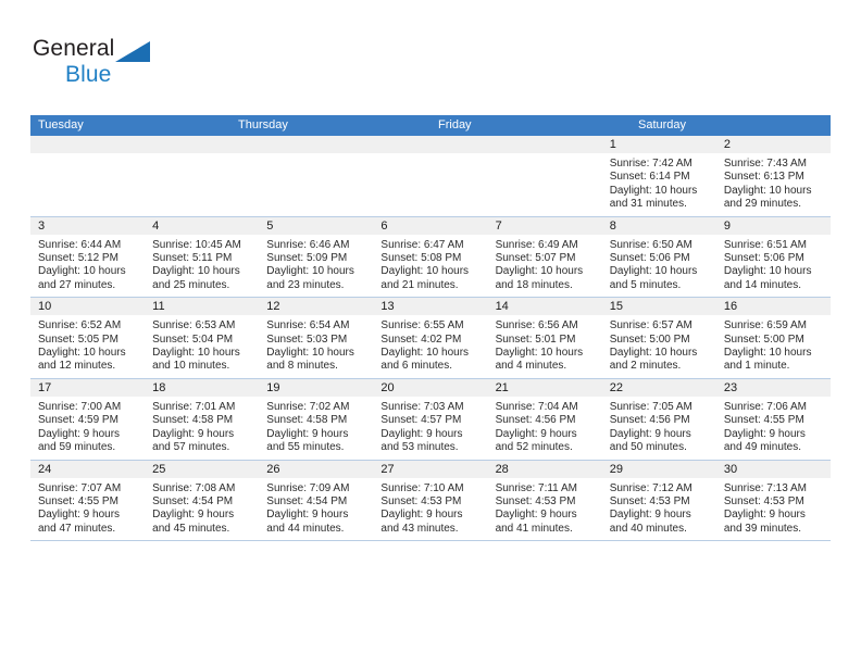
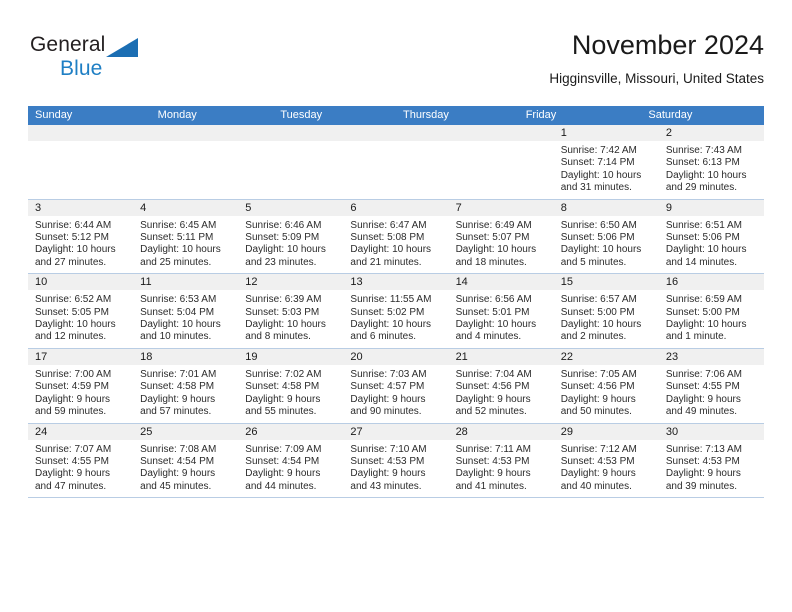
  General
  Blue
+ November 2024
+ Higginsville, Missouri, United States
+ Sunday
+ Monday
  Tuesday
  Thursday
  Friday
  Saturday
  1
  Sunrise: 7:42 AM
- Sunset: 6:14 PM
+ Sunset: 7:14 PM
  Daylight: 10 hours
  and 31 minutes.
  2
  Sunrise: 7:43 AM
  Sunset: 6:13 PM
  Daylight: 10 hours
  and 29 minutes.
  3
  Sunrise: 6:44 AM
  Sunset: 5:12 PM
  Daylight: 10 hours
  and 27 minutes.
  4
- Sunrise: 10:45 AM
+ Sunrise: 6:45 AM
  Sunset: 5:11 PM
  Daylight: 10 hours
  and 25 minutes.
  5
  Sunrise: 6:46 AM
  Sunset: 5:09 PM
  Daylight: 10 hours
  and 23 minutes.
  6
  Sunrise: 6:47 AM
  Sunset: 5:08 PM
  Daylight: 10 hours
  and 21 minutes.
  7
  Sunrise: 6:49 AM
  Sunset: 5:07 PM
  Daylight: 10 hours
  and 18 minutes.
  8
  Sunrise: 6:50 AM
  Sunset: 5:06 PM
  Daylight: 10 hours
  and 5 minutes.
  9
  Sunrise: 6:51 AM
  Sunset: 5:06 PM
  Daylight: 10 hours
  and 14 minutes.
  10
  Sunrise: 6:52 AM
  Sunset: 5:05 PM
  Daylight: 10 hours
  and 12 minutes.
  11
  Sunrise: 6:53 AM
  Sunset: 5:04 PM
  Daylight: 10 hours
  and 10 minutes.
  12
- Sunrise: 6:54 AM
+ Sunrise: 6:39 AM
  Sunset: 5:03 PM
  Daylight: 10 hours
  and 8 minutes.
  13
- Sunrise: 6:55 AM
+ Sunrise: 11:55 AM
- Sunset: 4:02 PM
+ Sunset: 5:02 PM
  Daylight: 10 hours
  and 6 minutes.
  14
  Sunrise: 6:56 AM
  Sunset: 5:01 PM
  Daylight: 10 hours
  and 4 minutes.
  15
  Sunrise: 6:57 AM
  Sunset: 5:00 PM
  Daylight: 10 hours
  and 2 minutes.
  16
  Sunrise: 6:59 AM
  Sunset: 5:00 PM
  Daylight: 10 hours
  and 1 minute.
  17
  Sunrise: 7:00 AM
  Sunset: 4:59 PM
  Daylight: 9 hours
  and 59 minutes.
  18
  Sunrise: 7:01 AM
  Sunset: 4:58 PM
  Daylight: 9 hours
  and 57 minutes.
  19
  Sunrise: 7:02 AM
  Sunset: 4:58 PM
  Daylight: 9 hours
  and 55 minutes.
  20
  Sunrise: 7:03 AM
  Sunset: 4:57 PM
  Daylight: 9 hours
- and 53 minutes.
+ and 90 minutes.
  21
  Sunrise: 7:04 AM
  Sunset: 4:56 PM
  Daylight: 9 hours
  and 52 minutes.
  22
  Sunrise: 7:05 AM
  Sunset: 4:56 PM
  Daylight: 9 hours
  and 50 minutes.
  23
  Sunrise: 7:06 AM
  Sunset: 4:55 PM
  Daylight: 9 hours
  and 49 minutes.
  24
  Sunrise: 7:07 AM
  Sunset: 4:55 PM
  Daylight: 9 hours
  and 47 minutes.
  25
  Sunrise: 7:08 AM
  Sunset: 4:54 PM
  Daylight: 9 hours
  and 45 minutes.
  26
  Sunrise: 7:09 AM
  Sunset: 4:54 PM
  Daylight: 9 hours
  and 44 minutes.
  27
  Sunrise: 7:10 AM
  Sunset: 4:53 PM
  Daylight: 9 hours
  and 43 minutes.
  28
  Sunrise: 7:11 AM
  Sunset: 4:53 PM
  Daylight: 9 hours
  and 41 minutes.
  29
  Sunrise: 7:12 AM
  Sunset: 4:53 PM
  Daylight: 9 hours
  and 40 minutes.
  30
  Sunrise: 7:13 AM
  Sunset: 4:53 PM
  Daylight: 9 hours
  and 39 minutes.
